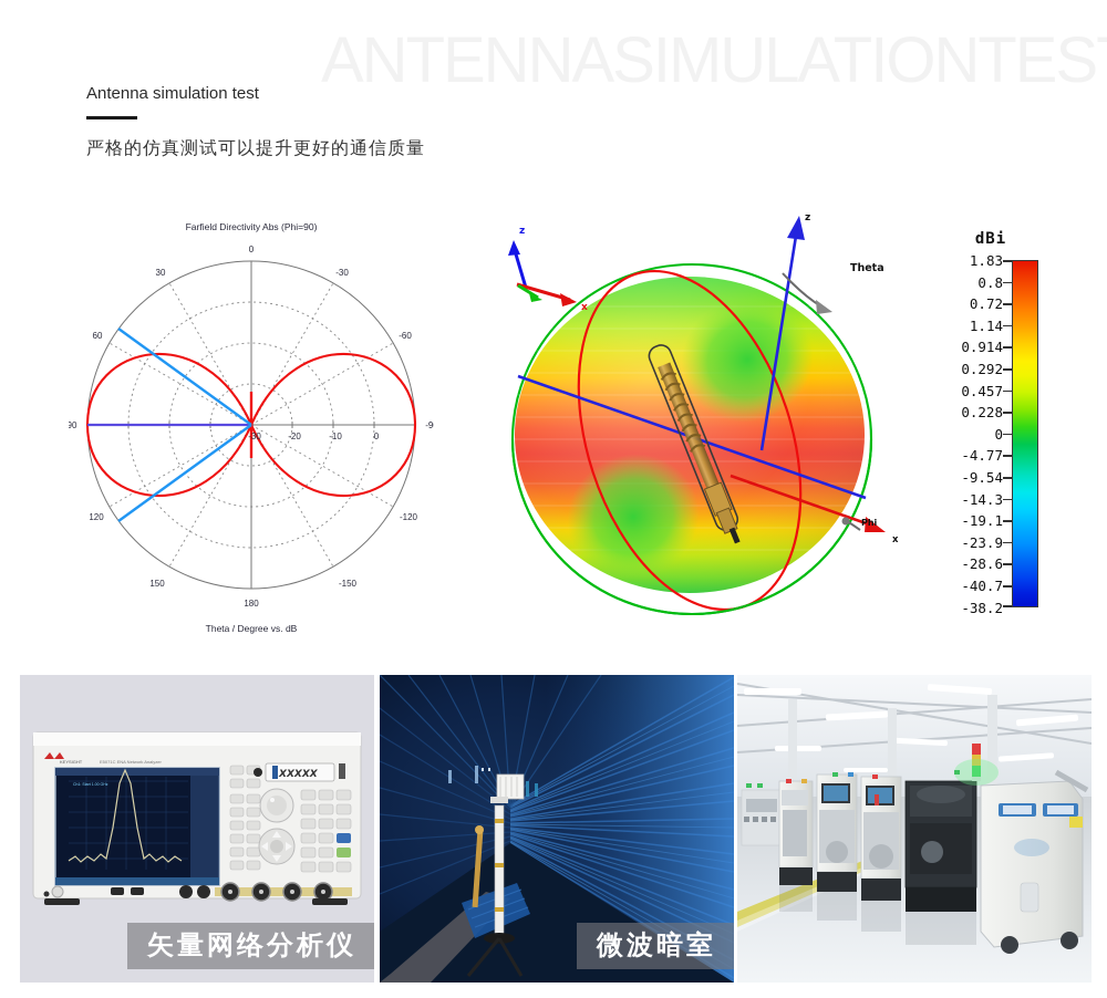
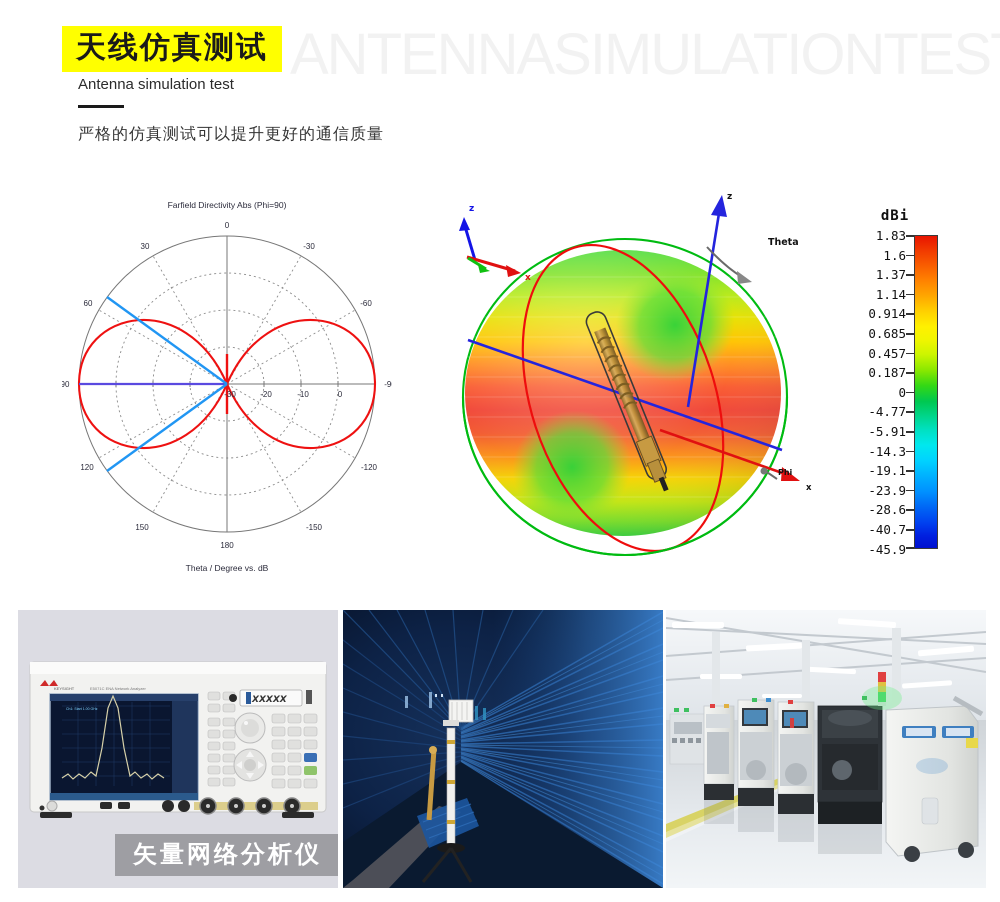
+ 天线仿真测试
  Antenna simulation test
  严格的仿真测试可以提升更好的通信质量
  Farfield Directivity Abs (Phi=90)
  0
  30
  -30
  60
  -60
  90
  120
  -120
  150
  -150
  180
  -30
  -20
  -10
  0
  Theta / Degree vs. dB
  z
  x
  z
  Theta
  Phi
  x
  dBi
  1.83
- 0.8
+ 1.6
- 0.72
+ 1.37
  1.14
  0.914
- 0.292
+ 0.685
  0.457
- 0.228
+ 0.187
  0
  -4.77
- -9.54
+ -5.91
  -14.3
  -19.1
  -23.9
  -28.6
  -40.7
- -38.2
+ -45.9
  XXXXX
  矢量网络分析仪
- 微波暗室
